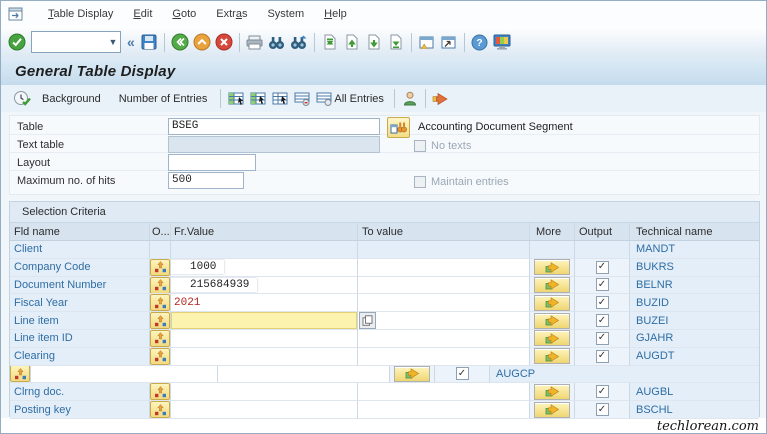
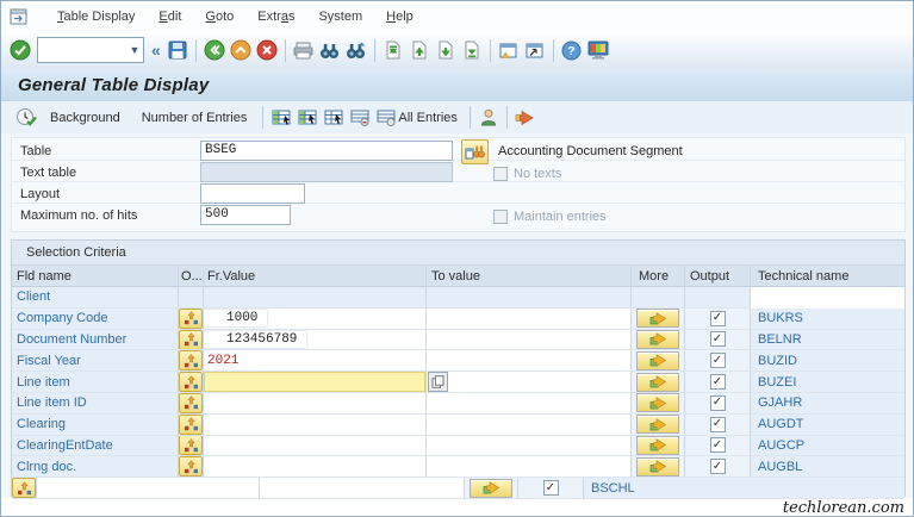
  Table Display
  Edit
  Goto
  Extras
  System
  Help
  ▼
  «
  ?
  General Table Display
  Background
  Number of Entries
  All Entries
  Table
  Text table
  Layout
  Maximum no. of hits
  BSEG
  500
  Accounting Document Segment
  No texts
  Maintain entries
  Selection Criteria
  Fld name
  O...
  Fr.Value
  To value
  More
  Output
  Technical name
  Client
- MANDT
  Company Code
  1000
  ✓
  BUKRS
  Document Number
- 215684939
+ 123456789
  ✓
  BELNR
  Fiscal Year
  2021
  ✓
  BUZID
  Line item
  ✓
  BUZEI
  Line item ID
  ✓
  GJAHR
  Clearing
  ✓
  AUGDT
+ ClearingEntDate
  ✓
  AUGCP
  Clrng doc.
  ✓
  AUGBL
- Posting key
  ✓
  BSCHL
  techlorean.com
